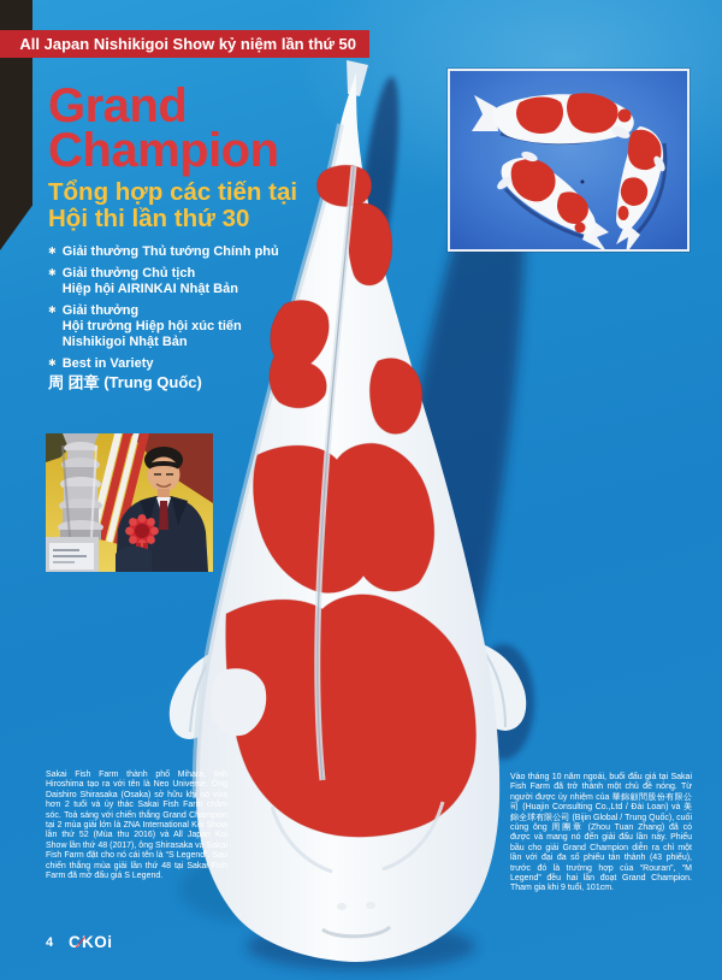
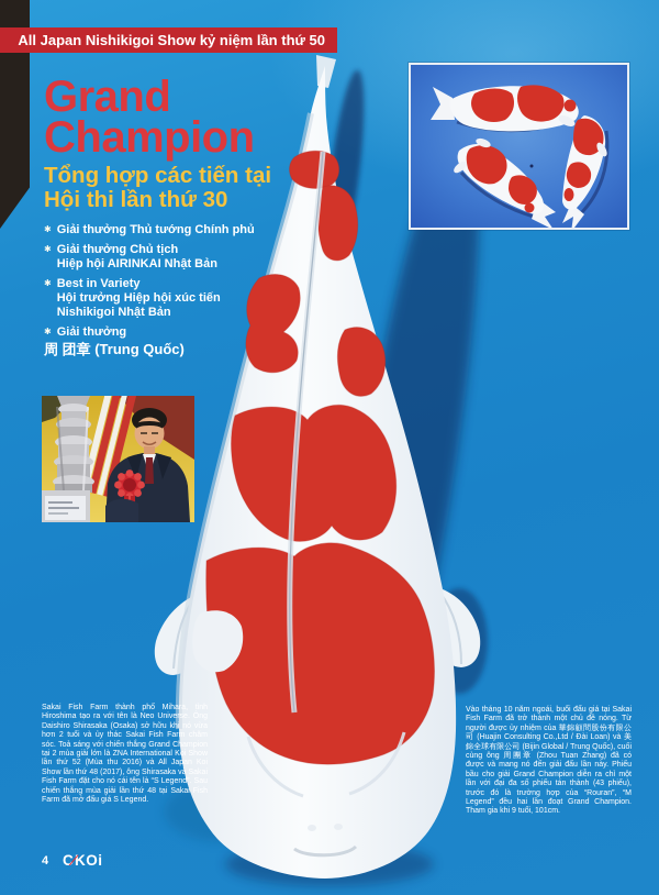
  All Japan Nishikigoi Show kỷ niệm lần thứ 50
  Grand
  Champion
  Tổng hợp các tiến tại
  Hội thi lần thứ 30
  ✱
  Giải thưởng Thủ tướng Chính phủ
  ✱
  Giải thưởng Chủ tịch
  Hiệp hội AIRINKAI Nhật Bản
  ✱
- Giải thưởng
+ Best in Variety
  Hội trưởng Hiệp hội xúc tiến
  Nishikigoi Nhật Bản
  ✱
- Best in Variety
+ Giải thưởng
  周 团章 (Trung Quốc)
  4
  C
  KOi
